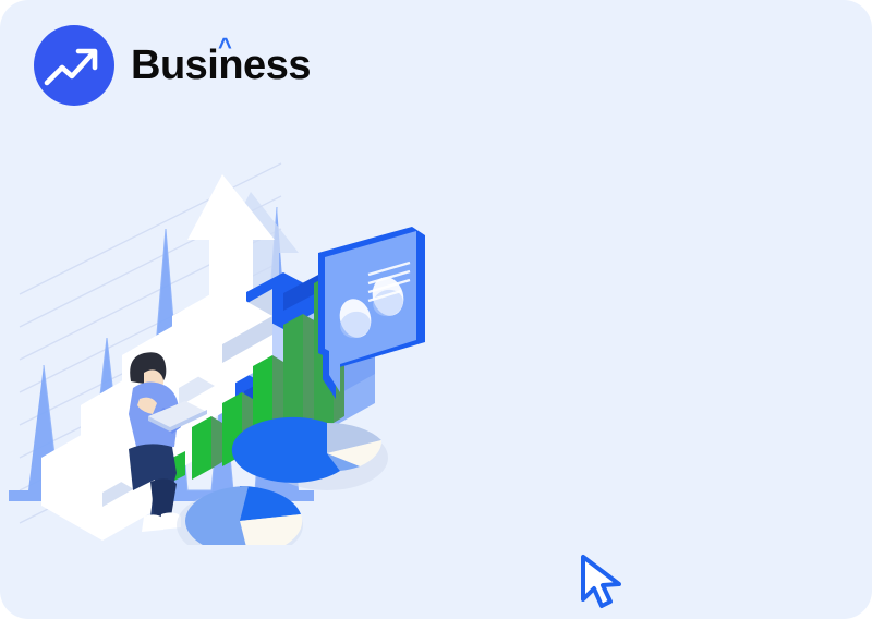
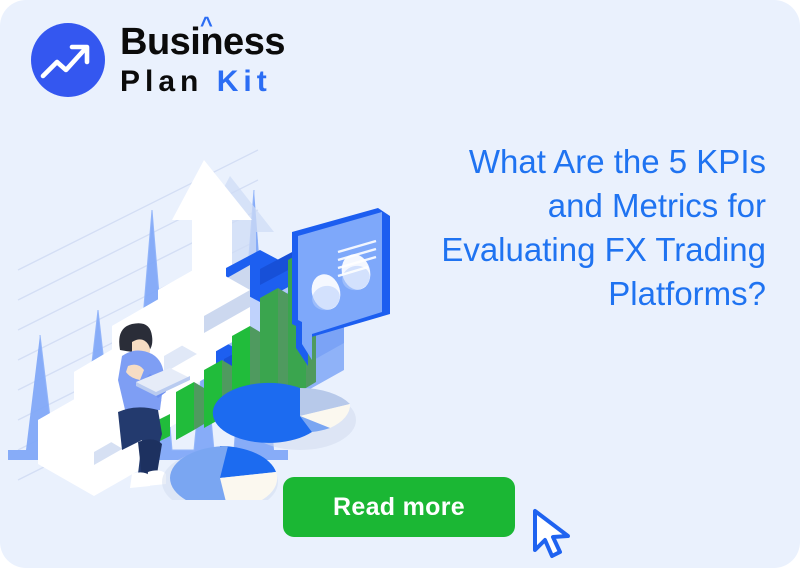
  Business
  ^
+ Plan Kit
+ What Are the 5 KPIs and Metrics for Evaluating FX Trading Platforms?
+ Read more
